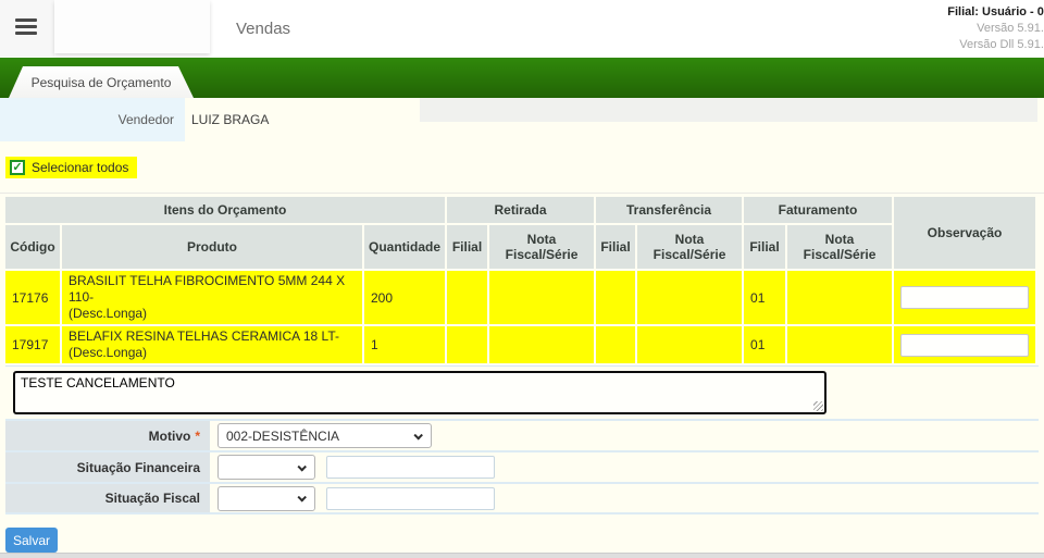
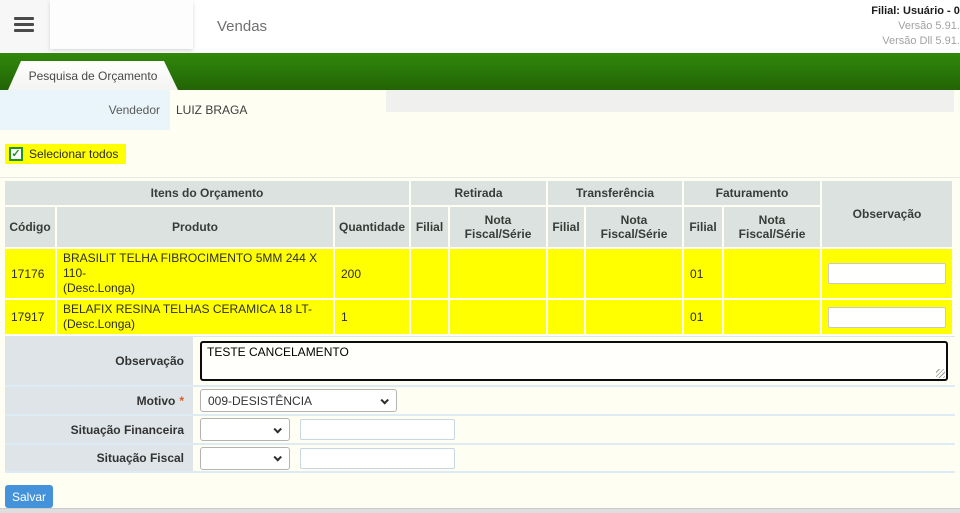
  Vendas
  Filial: Usuário - 0
  Versão 5.91.
  Versão Dll 5.91.
  Pesquisa de Orçamento
  Vendedor
  LUIZ BRAGA
  ✓
  Selecionar todos
  Itens do Orçamento	Retirada	Transferência	Faturamento	Observação
  Código	Produto	Quantidade	Filial	Nota Fiscal/Série	Filial	Nota Fiscal/Série	Filial	Nota Fiscal/Série
  17176	BRASILIT TELHA FIBROCIMENTO 5MM 244 X 110- (Desc.Longa)	200					01
  17917	BELAFIX RESINA TELHAS CERAMICA 18 LT- (Desc.Longa)	1					01
+ Observação
  TESTE CANCELAMENTO
  Motivo
  *
- 002-DESISTÊNCIA
+ 009-DESISTÊNCIA
  Situação Financeira
  Situação Fiscal
  Salvar
